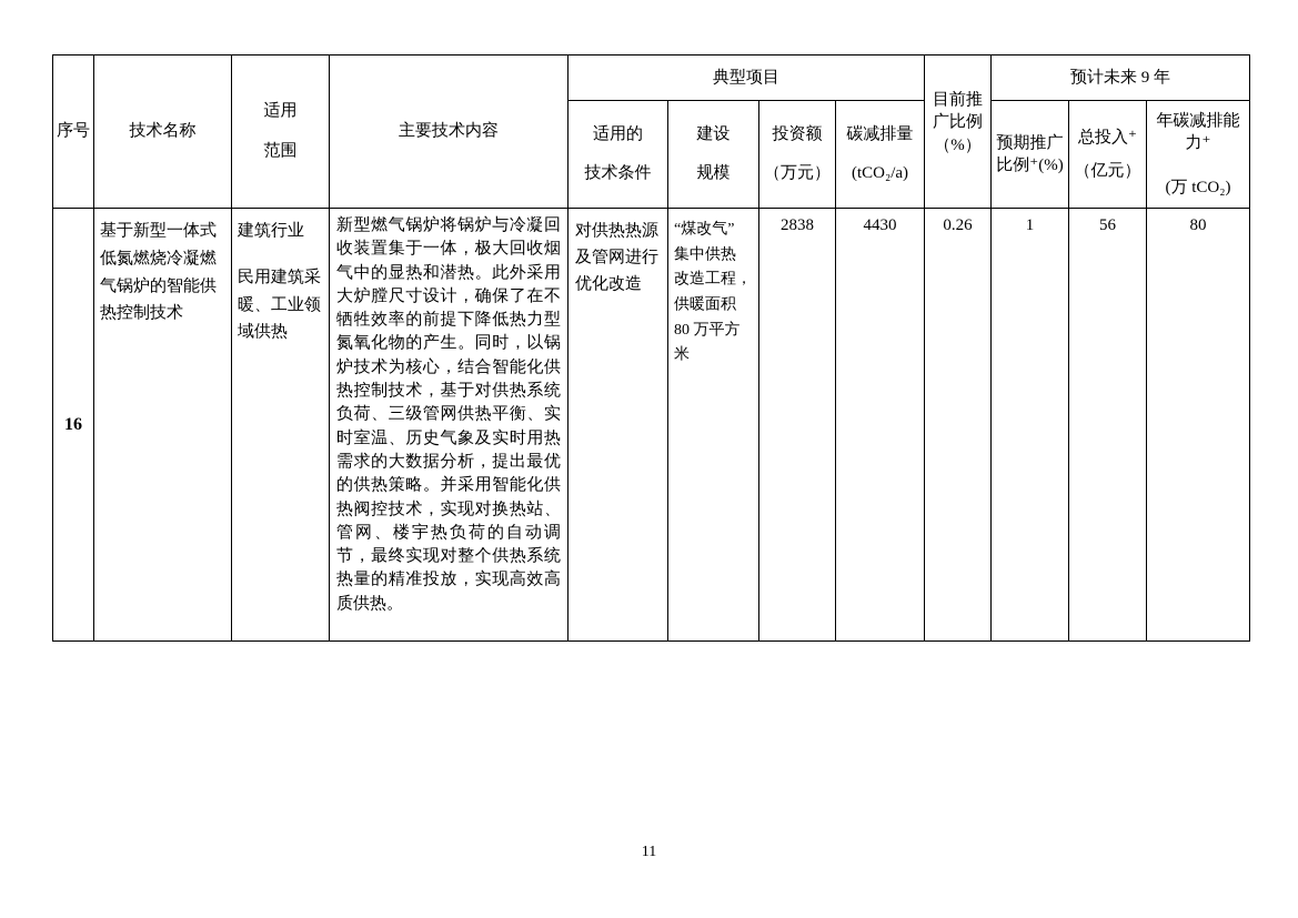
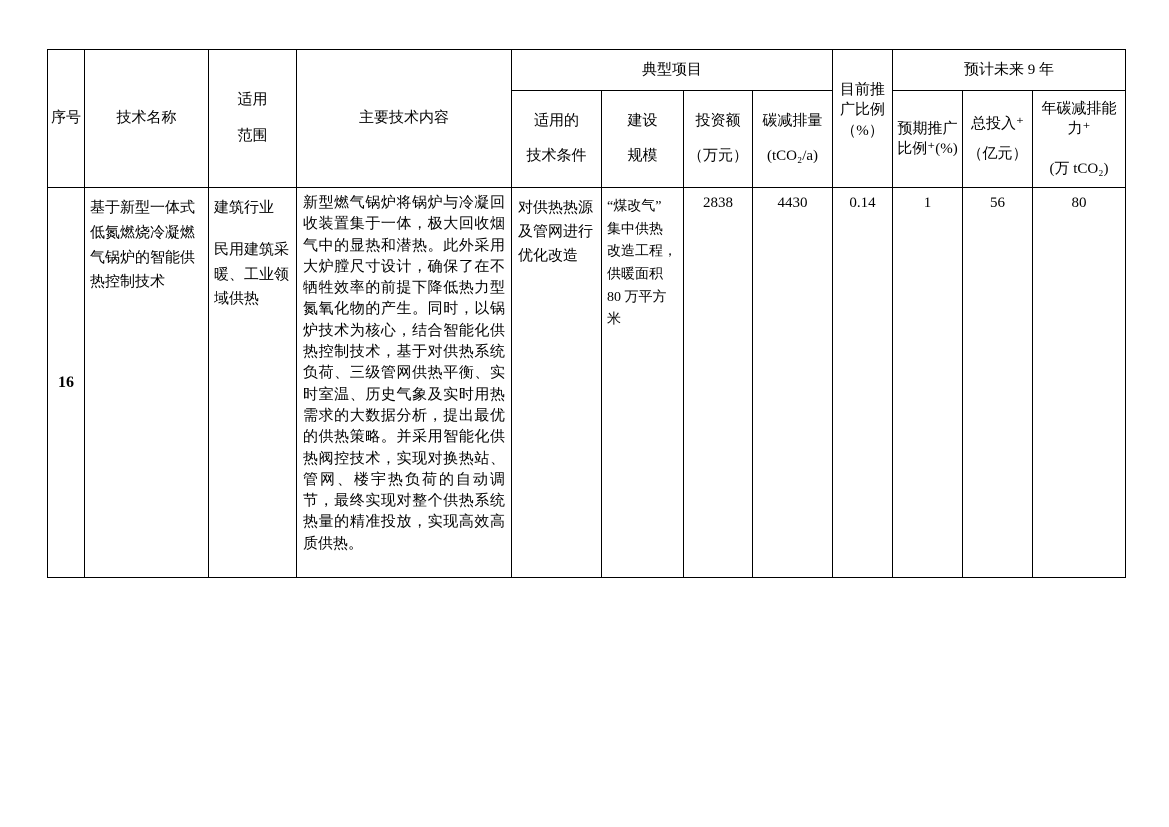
  序号	技术名称	适用 范围	主要技术内容	典型项目	目前推 广比例 （%）	预计未来 9 年
  适用的 技术条件	建设 规模	投资额 （万元）	碳减排量 (tCO₂/a)	预期推广 比例⁺(%)	总投入⁺ （亿元）	年碳减排能 力⁺ (万 tCO₂)
- 16	基于新型一体式低氮燃烧冷凝燃气锅炉的智能供热控制技术	建筑行业 民用建筑采暖、工业领域供热	新型燃气锅炉将锅炉与冷凝回收装置集于一体，极大回收烟气中的显热和潜热。此外采用大炉膛尺寸设计，确保了在不牺牲效率的前提下降低热力型氮氧化物的产生。同时，以锅炉技术为核心，结合智能化供热控制技术，基于对供热系统负荷、三级管网供热平衡、实时室温、历史气象及实时用热需求的大数据分析，提出最优的供热策略。并采用智能化供热阀控技术，实现对换热站、管网、楼宇热负荷的自动调节，最终实现对整个供热系统热量的精准投放，实现高效高质供热。	对供热热源及管网进行优化改造	“煤改气” 集中供热 改造工程， 供暖面积 80 万平方 米	2838	4430	0.26	1	56	80
+ 16	基于新型一体式低氮燃烧冷凝燃气锅炉的智能供热控制技术	建筑行业 民用建筑采暖、工业领域供热	新型燃气锅炉将锅炉与冷凝回收装置集于一体，极大回收烟气中的显热和潜热。此外采用大炉膛尺寸设计，确保了在不牺牲效率的前提下降低热力型氮氧化物的产生。同时，以锅炉技术为核心，结合智能化供热控制技术，基于对供热系统负荷、三级管网供热平衡、实时室温、历史气象及实时用热需求的大数据分析，提出最优的供热策略。并采用智能化供热阀控技术，实现对换热站、管网、楼宇热负荷的自动调节，最终实现对整个供热系统热量的精准投放，实现高效高质供热。	对供热热源及管网进行优化改造	“煤改气” 集中供热 改造工程， 供暖面积 80 万平方 米	2838	4430	0.14	1	56	80
- 11
